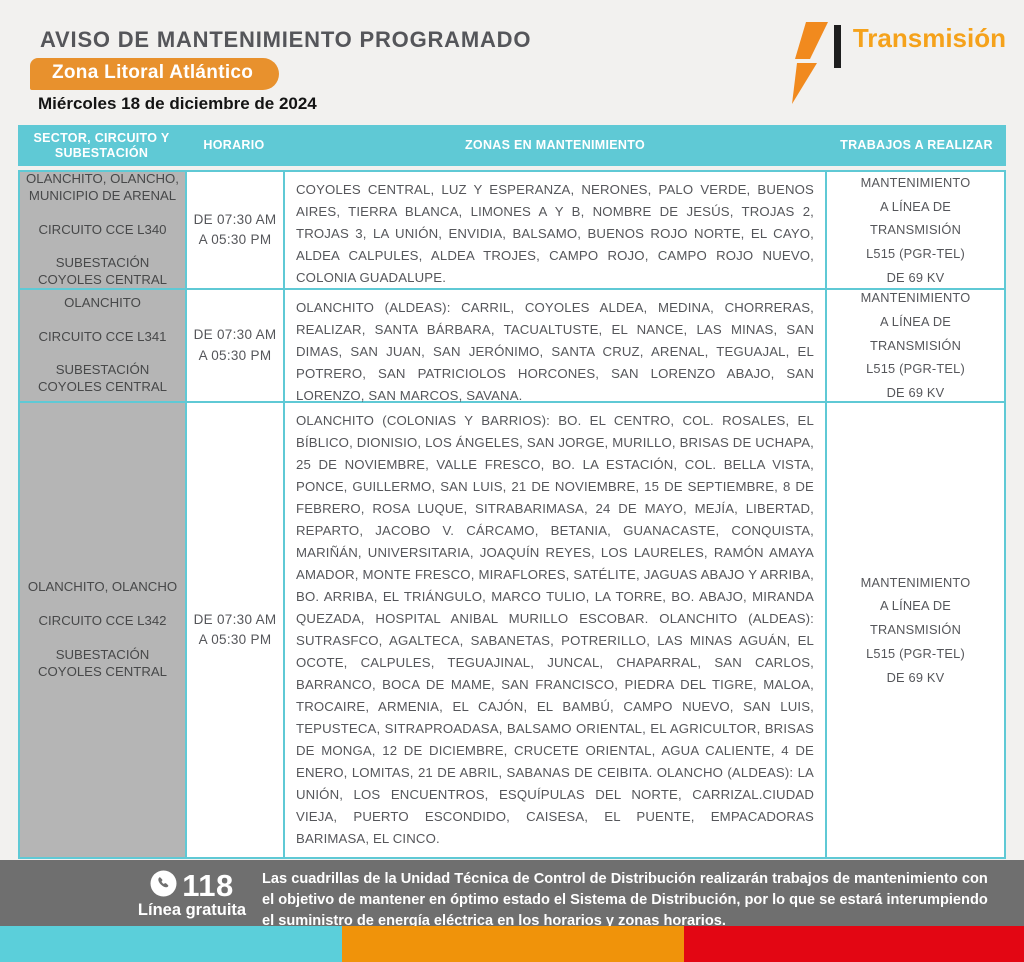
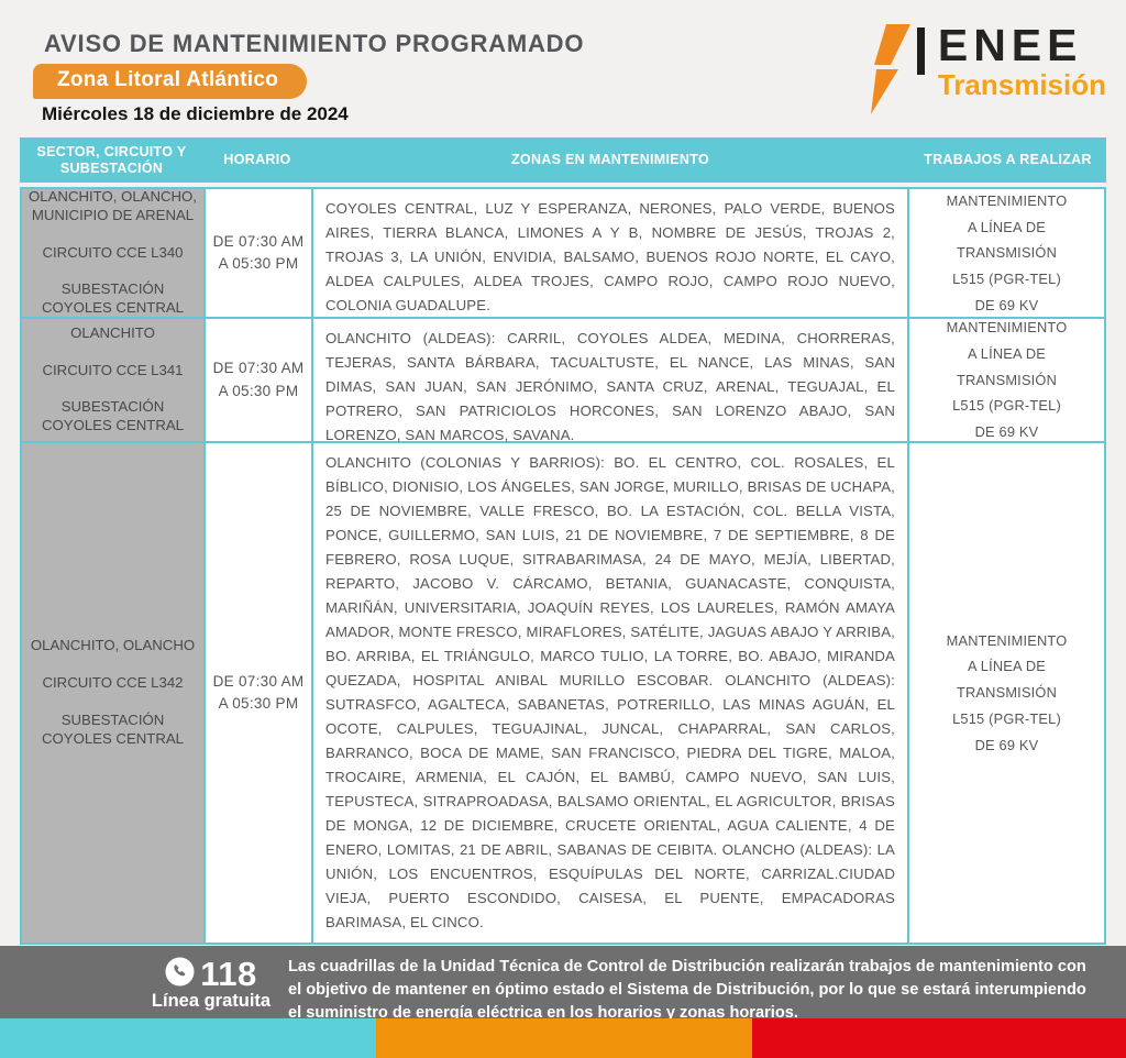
  AVISO DE MANTENIMIENTO PROGRAMADO
  Zona Litoral Atlántico
  Miércoles 18 de diciembre de 2024
+ ENEE
  Transmisión
  SECTOR, CIRCUITO Y
  SUBESTACIÓN
  HORARIO
  ZONAS EN MANTENIMIENTO
  TRABAJOS A REALIZAR
  OLANCHITO, OLANCHO,
  MUNICIPIO DE ARENAL
  CIRCUITO CCE L340
  SUBESTACIÓN
  COYOLES CENTRAL
  DE 07:30 AM
  A 05:30 PM
  COYOLES CENTRAL, LUZ Y ESPERANZA, NERONES, PALO VERDE, BUENOS AIRES, TIERRA BLANCA, LIMONES A Y B, NOMBRE DE JESÚS, TROJAS 2, TROJAS 3, LA UNIÓN, ENVIDIA, BALSAMO, BUENOS ROJO NORTE, EL CAYO, ALDEA CALPULES, ALDEA TROJES, CAMPO ROJO, CAMPO ROJO NUEVO, COLONIA GUADALUPE.
  MANTENIMIENTO
  A LÍNEA DE
  TRANSMISIÓN
  L515 (PGR-TEL)
  DE 69 KV
  OLANCHITO
  CIRCUITO CCE L341
  SUBESTACIÓN
  COYOLES CENTRAL
  DE 07:30 AM
  A 05:30 PM
- OLANCHITO (ALDEAS): CARRIL, COYOLES ALDEA, MEDINA, CHORRERAS, REALIZAR, SANTA BÁRBARA, TACUALTUSTE, EL NANCE, LAS MINAS, SAN DIMAS, SAN JUAN, SAN JERÓNIMO, SANTA CRUZ, ARENAL, TEGUAJAL, EL POTRERO, SAN PATRICIOLOS HORCONES, SAN LORENZO ABAJO, SAN LORENZO, SAN MARCOS, SAVANA.
+ OLANCHITO (ALDEAS): CARRIL, COYOLES ALDEA, MEDINA, CHORRERAS, TEJERAS, SANTA BÁRBARA, TACUALTUSTE, EL NANCE, LAS MINAS, SAN DIMAS, SAN JUAN, SAN JERÓNIMO, SANTA CRUZ, ARENAL, TEGUAJAL, EL POTRERO, SAN PATRICIOLOS HORCONES, SAN LORENZO ABAJO, SAN LORENZO, SAN MARCOS, SAVANA.
  MANTENIMIENTO
  A LÍNEA DE
  TRANSMISIÓN
  L515 (PGR-TEL)
  DE 69 KV
  OLANCHITO, OLANCHO
  CIRCUITO CCE L342
  SUBESTACIÓN
  COYOLES CENTRAL
  DE 07:30 AM
  A 05:30 PM
- OLANCHITO (COLONIAS Y BARRIOS): BO. EL CENTRO, COL. ROSALES, EL BÍBLICO, DIONISIO, LOS ÁNGELES, SAN JORGE, MURILLO, BRISAS DE UCHAPA, 25 DE NOVIEMBRE, VALLE FRESCO, BO. LA ESTACIÓN, COL. BELLA VISTA, PONCE, GUILLERMO, SAN LUIS, 21 DE NOVIEMBRE, 15 DE SEPTIEMBRE, 8 DE FEBRERO, ROSA LUQUE, SITRABARIMASA, 24 DE MAYO, MEJÍA, LIBERTAD, REPARTO, JACOBO V. CÁRCAMO, BETANIA, GUANACASTE, CONQUISTA, MARIÑÁN, UNIVERSITARIA, JOAQUÍN REYES, LOS LAURELES, RAMÓN AMAYA AMADOR, MONTE FRESCO, MIRAFLORES, SATÉLITE, JAGUAS ABAJO Y ARRIBA, BO. ARRIBA, EL TRIÁNGULO, MARCO TULIO, LA TORRE, BO. ABAJO, MIRANDA QUEZADA, HOSPITAL ANIBAL MURILLO ESCOBAR. OLANCHITO (ALDEAS): SUTRASFCO, AGALTECA, SABANETAS, POTRERILLO, LAS MINAS AGUÁN, EL OCOTE, CALPULES, TEGUAJINAL, JUNCAL, CHAPARRAL, SAN CARLOS, BARRANCO, BOCA DE MAME, SAN FRANCISCO, PIEDRA DEL TIGRE, MALOA, TROCAIRE, ARMENIA, EL CAJÓN, EL BAMBÚ, CAMPO NUEVO, SAN LUIS, TEPUSTECA, SITRAPROADASA, BALSAMO ORIENTAL, EL AGRICULTOR, BRISAS DE MONGA, 12 DE DICIEMBRE, CRUCETE ORIENTAL, AGUA CALIENTE, 4 DE ENERO, LOMITAS, 21 DE ABRIL, SABANAS DE CEIBITA. OLANCHO (ALDEAS): LA UNIÓN, LOS ENCUENTROS, ESQUÍPULAS DEL NORTE, CARRIZAL.CIUDAD VIEJA, PUERTO ESCONDIDO, CAISESA, EL PUENTE, EMPACADORAS BARIMASA, EL CINCO.
+ OLANCHITO (COLONIAS Y BARRIOS): BO. EL CENTRO, COL. ROSALES, EL BÍBLICO, DIONISIO, LOS ÁNGELES, SAN JORGE, MURILLO, BRISAS DE UCHAPA, 25 DE NOVIEMBRE, VALLE FRESCO, BO. LA ESTACIÓN, COL. BELLA VISTA, PONCE, GUILLERMO, SAN LUIS, 21 DE NOVIEMBRE, 7 DE SEPTIEMBRE, 8 DE FEBRERO, ROSA LUQUE, SITRABARIMASA, 24 DE MAYO, MEJÍA, LIBERTAD, REPARTO, JACOBO V. CÁRCAMO, BETANIA, GUANACASTE, CONQUISTA, MARIÑÁN, UNIVERSITARIA, JOAQUÍN REYES, LOS LAURELES, RAMÓN AMAYA AMADOR, MONTE FRESCO, MIRAFLORES, SATÉLITE, JAGUAS ABAJO Y ARRIBA, BO. ARRIBA, EL TRIÁNGULO, MARCO TULIO, LA TORRE, BO. ABAJO, MIRANDA QUEZADA, HOSPITAL ANIBAL MURILLO ESCOBAR. OLANCHITO (ALDEAS): SUTRASFCO, AGALTECA, SABANETAS, POTRERILLO, LAS MINAS AGUÁN, EL OCOTE, CALPULES, TEGUAJINAL, JUNCAL, CHAPARRAL, SAN CARLOS, BARRANCO, BOCA DE MAME, SAN FRANCISCO, PIEDRA DEL TIGRE, MALOA, TROCAIRE, ARMENIA, EL CAJÓN, EL BAMBÚ, CAMPO NUEVO, SAN LUIS, TEPUSTECA, SITRAPROADASA, BALSAMO ORIENTAL, EL AGRICULTOR, BRISAS DE MONGA, 12 DE DICIEMBRE, CRUCETE ORIENTAL, AGUA CALIENTE, 4 DE ENERO, LOMITAS, 21 DE ABRIL, SABANAS DE CEIBITA. OLANCHO (ALDEAS): LA UNIÓN, LOS ENCUENTROS, ESQUÍPULAS DEL NORTE, CARRIZAL.CIUDAD VIEJA, PUERTO ESCONDIDO, CAISESA, EL PUENTE, EMPACADORAS BARIMASA, EL CINCO.
  MANTENIMIENTO
  A LÍNEA DE
  TRANSMISIÓN
  L515 (PGR-TEL)
  DE 69 KV
  118
  Línea gratuita
  Las cuadrillas de la Unidad Técnica de Control de Distribución realizarán trabajos de mantenimiento con el objetivo de mantener en óptimo estado el Sistema de Distribución, por lo que se estará interumpiendo el suministro de energía eléctrica en los horarios y zonas horarios.
